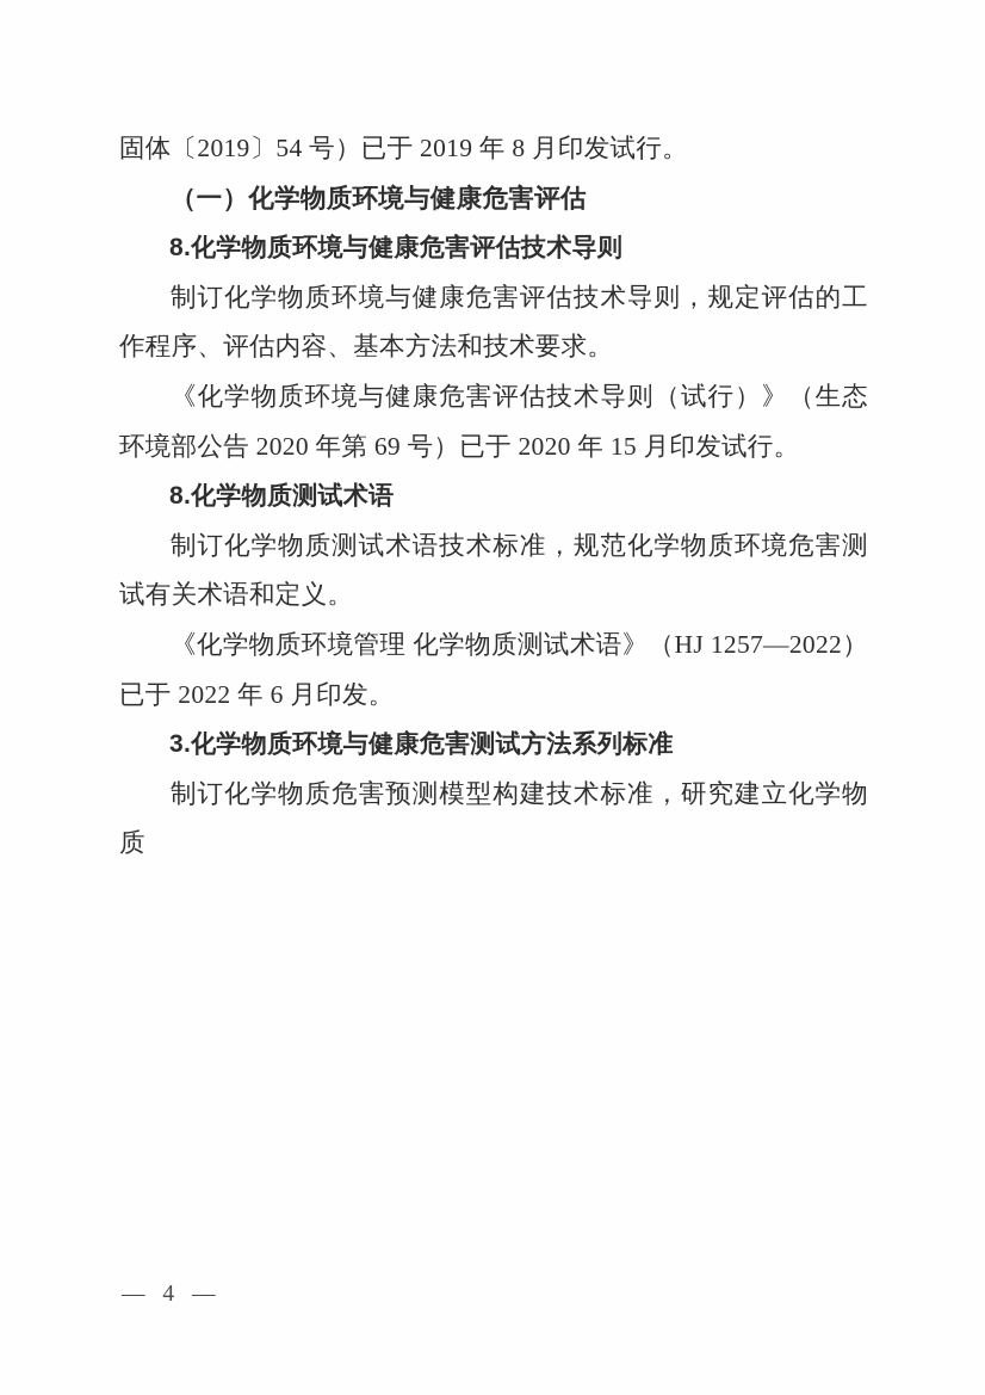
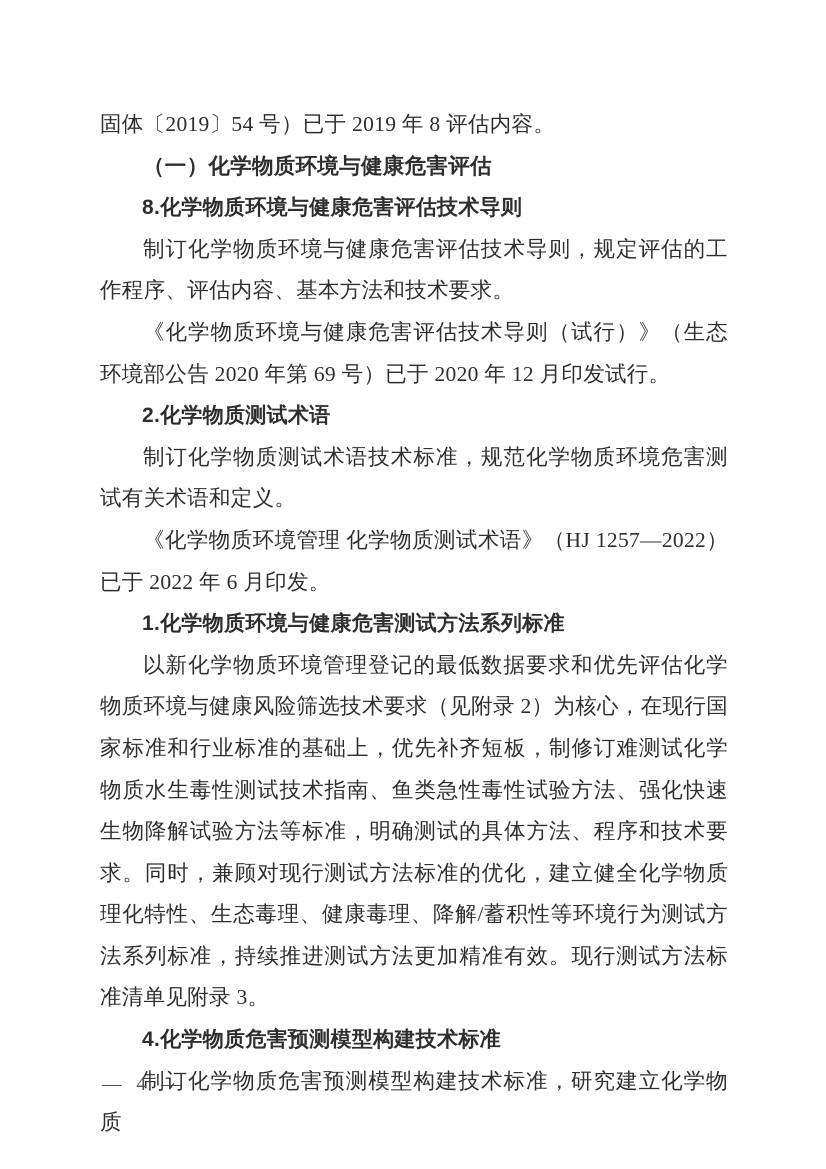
- 固体〔2019〕54 号）已于 2019 年 8 月印发试行。
+ 固体〔2019〕54 号）已于 2019 年 8 评估内容。
  （一）化学物质环境与健康危害评估
  8.化学物质环境与健康危害评估技术导则
  制订化学物质环境与健康危害评估技术导则，规定评估的工作程序、评估内容、基本方法和技术要求。
- 《化学物质环境与健康危害评估技术导则（试行）》（生态环境部公告 2020 年第 69 号）已于 2020 年 15 月印发试行。
+ 《化学物质环境与健康危害评估技术导则（试行）》（生态环境部公告 2020 年第 69 号）已于 2020 年 12 月印发试行。
- 8.化学物质测试术语
+ 2.化学物质测试术语
  制订化学物质测试术语技术标准，规范化学物质环境危害测试有关术语和定义。
  《化学物质环境管理 化学物质测试术语》（HJ 1257—2022）已于 2022 年 6 月印发。
- 3.化学物质环境与健康危害测试方法系列标准
+ 1.化学物质环境与健康危害测试方法系列标准
+ 以新化学物质环境管理登记的最低数据要求和优先评估化学物质环境与健康风险筛选技术要求（见附录 2）为核心，在现行国家标准和行业标准的基础上，优先补齐短板，制修订难测试化学物质水生毒性测试技术指南、鱼类急性毒性试验方法、强化快速生物降解试验方法等标准，明确测试的具体方法、程序和技术要求。同时，兼顾对现行测试方法标准的优化，建立健全化学物质理化特性、生态毒理、健康毒理、降解/蓄积性等环境行为测试方法系列标准，持续推进测试方法更加精准有效。现行测试方法标准清单见附录 3。
+ 4.化学物质危害预测模型构建技术标准
  制订化学物质危害预测模型构建技术标准，研究建立化学物质
  — 4 —
